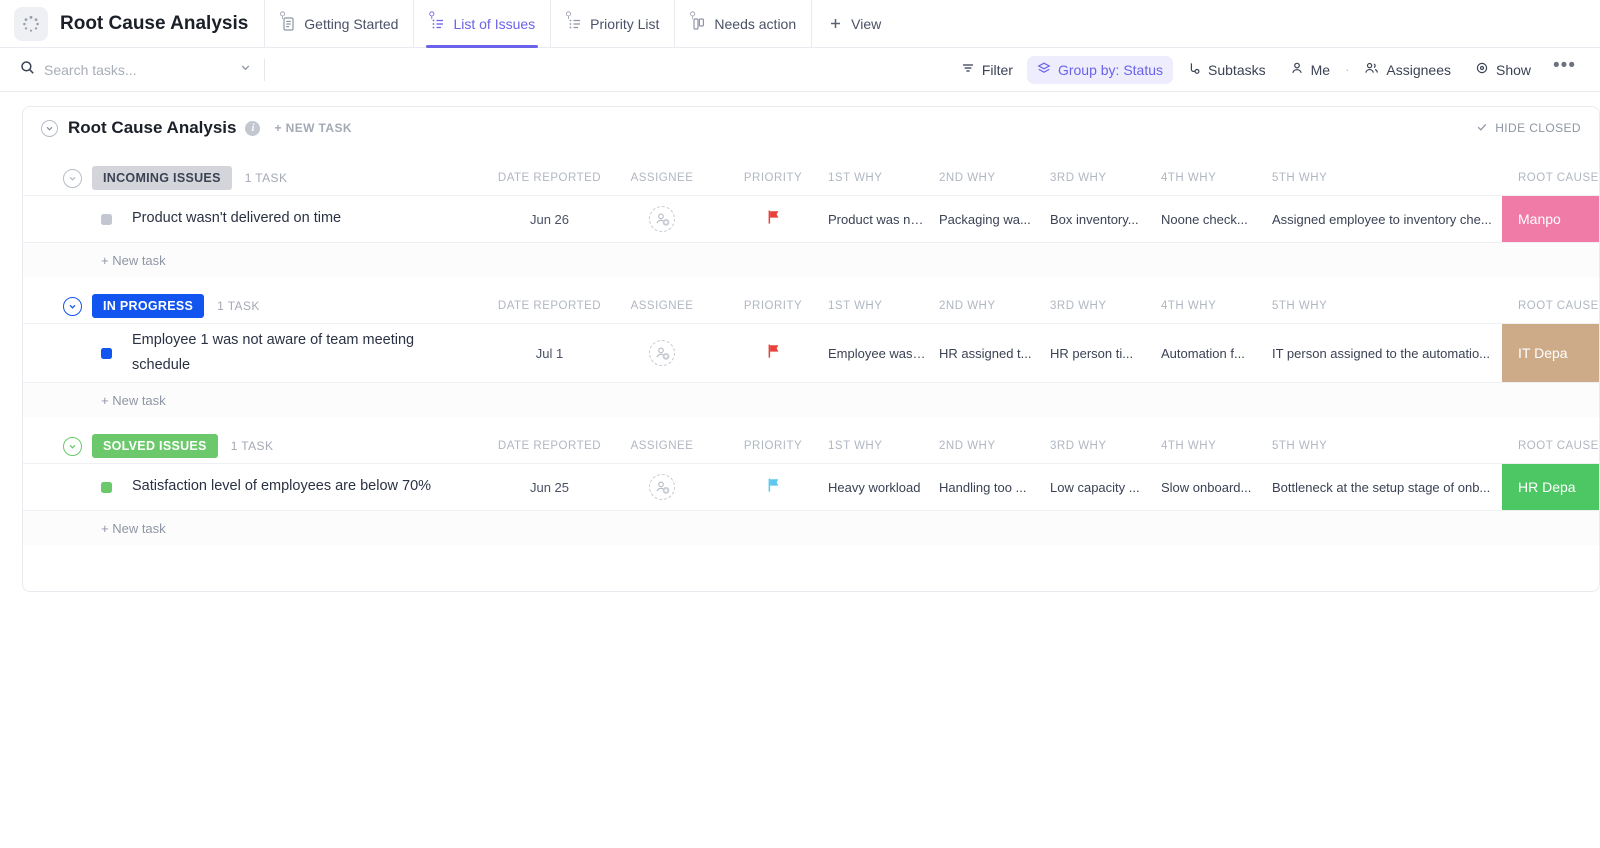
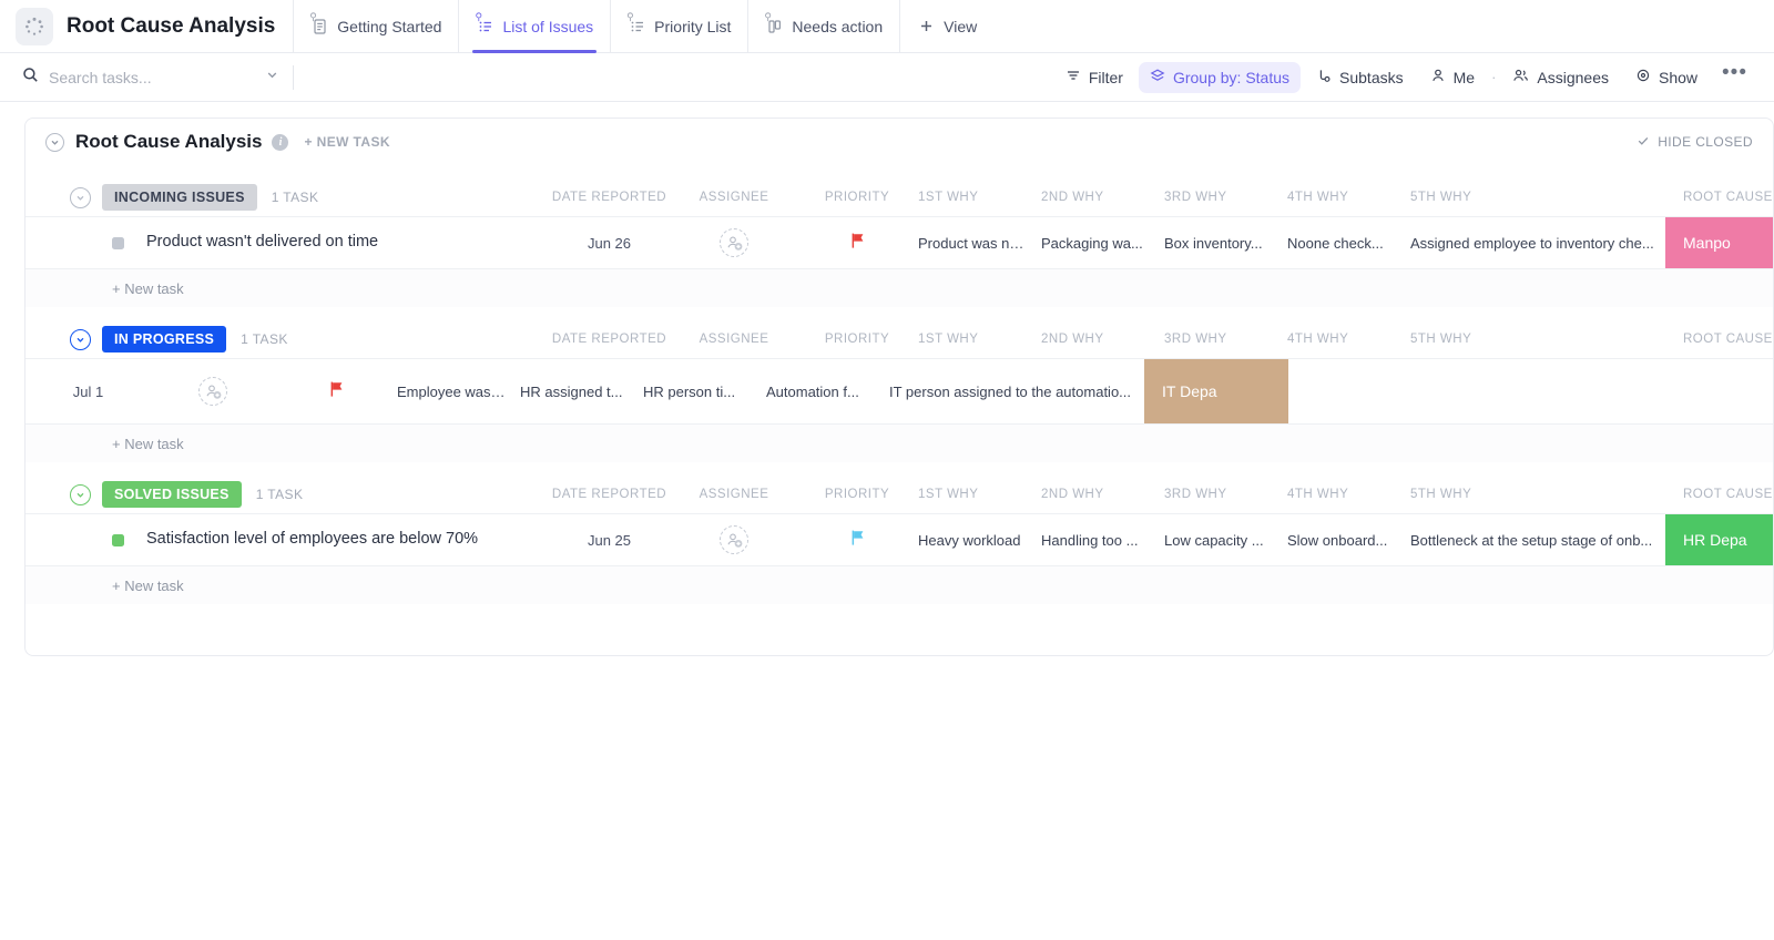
  Root Cause Analysis
  ⚲
  Getting Started
  ⚲
  List of Issues
  ⚲
  Priority List
  ⚲
  Needs action
  View
  Search tasks...
  Filter
  Group by: Status
  Subtasks
  Me
  ·
  Assignees
  Show
  •••
  Root Cause Analysis
  i
  + NEW TASK
  HIDE CLOSED
  INCOMING ISSUES
  1 TASK
  DATE REPORTED
  ASSIGNEE
  PRIORITY
  1ST WHY
  2ND WHY
  3RD WHY
  4TH WHY
  5TH WHY
  ROOT CAUSE
  Product wasn't delivered on time
  Jun 26
  Product was not r
  Packaging wa...
  Box inventory...
  Noone check...
  Assigned employee to inventory che...
  Manpo
  + New task
  IN PROGRESS
  1 TASK
  DATE REPORTED
  ASSIGNEE
  PRIORITY
  1ST WHY
  2ND WHY
  3RD WHY
  4TH WHY
  5TH WHY
  ROOT CAUSE
- Employee 1 was not aware of team meeting schedule
  Jul 1
  Employee was no
  HR assigned t...
  HR person ti...
  Automation f...
  IT person assigned to the automatio...
  IT Depa
  + New task
  SOLVED ISSUES
  1 TASK
  DATE REPORTED
  ASSIGNEE
  PRIORITY
  1ST WHY
  2ND WHY
  3RD WHY
  4TH WHY
  5TH WHY
  ROOT CAUSE
  Satisfaction level of employees are below 70%
  Jun 25
  Heavy workload
  Handling too ...
  Low capacity ...
  Slow onboard...
  Bottleneck at the setup stage of onb...
  HR Depa
  + New task
